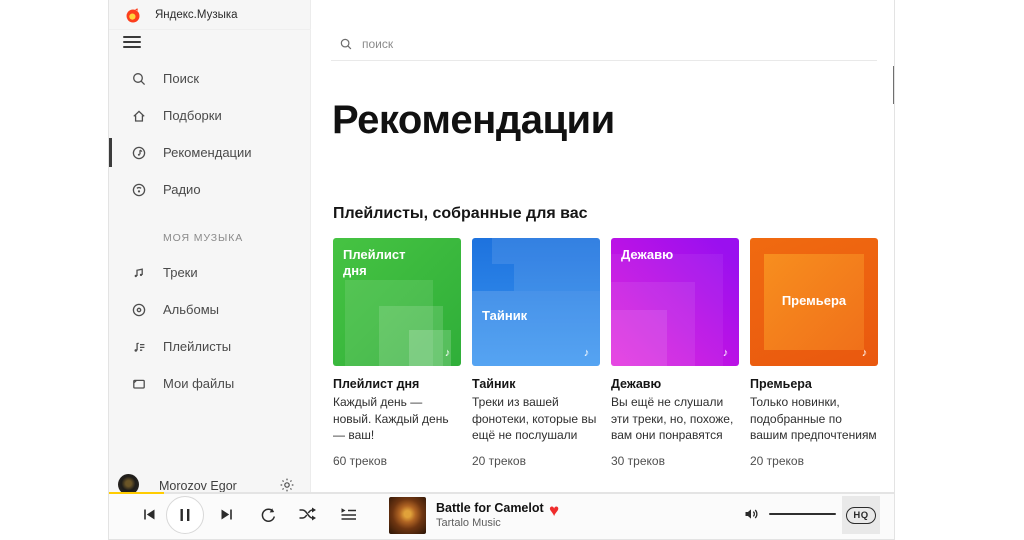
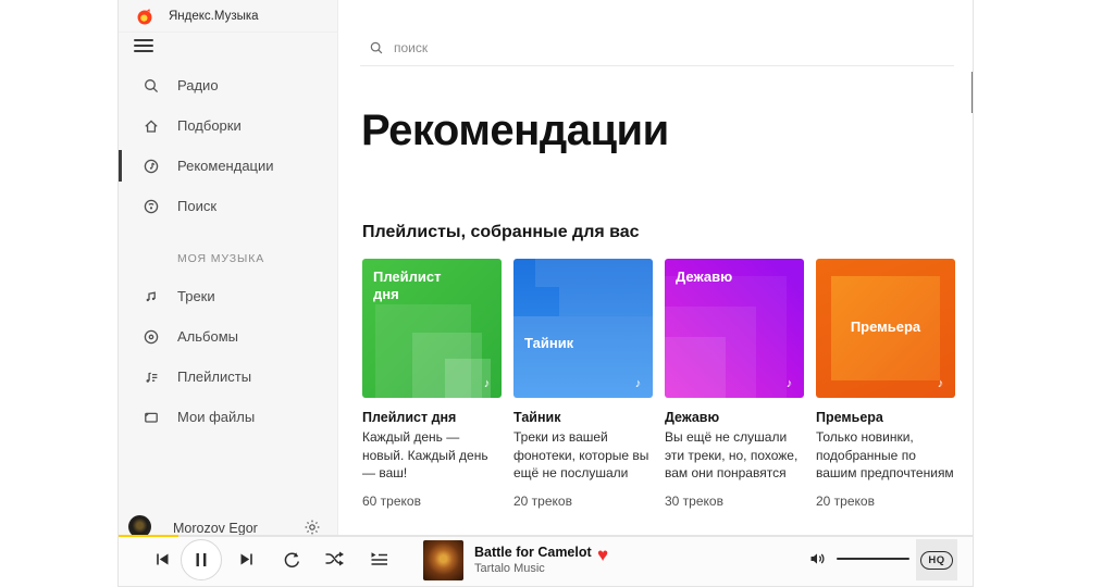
  Яндекс.Музыка
- Поиск
+ Радио
  Подборки
  Рекомендации
- Радио
+ Поиск
  МОЯ МУЗЫКА
  Треки
  Альбомы
  Плейлисты
  Мои файлы
  Morozov Egor
  поиск
  Рекомендации
  Плейлисты, собранные для вас
  Плейлист дня
  ♪
  Плейлист дня
  Каждый день — новый. Каждый день — ваш!
  60 треков
  Тайник
  ♪
  Тайник
  Треки из вашей фонотеки, которые вы ещё не послушали
  20 треков
  Дежавю
  ♪
  Дежавю
  Вы ещё не слушали эти треки, но, похоже, вам они понравятся
  30 треков
  Премьера
  ♪
  Премьера
  Только новинки, подобранные по вашим предпочтениям
  20 треков
  Battle for Camelot
  Tartalo Music
  ♥
  HQ
